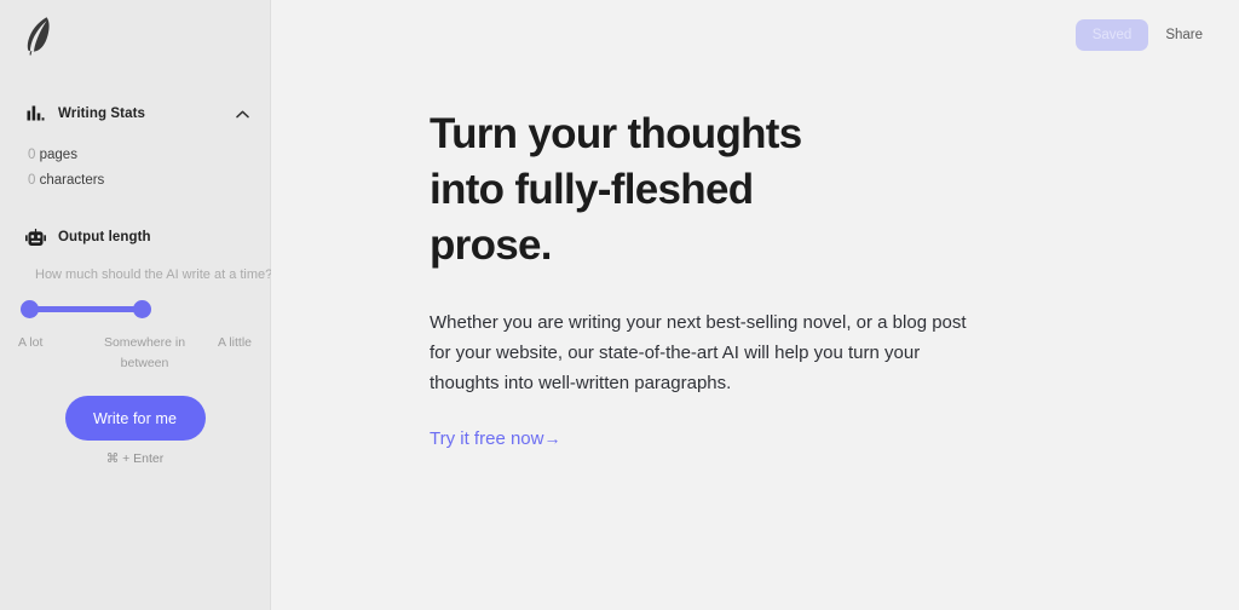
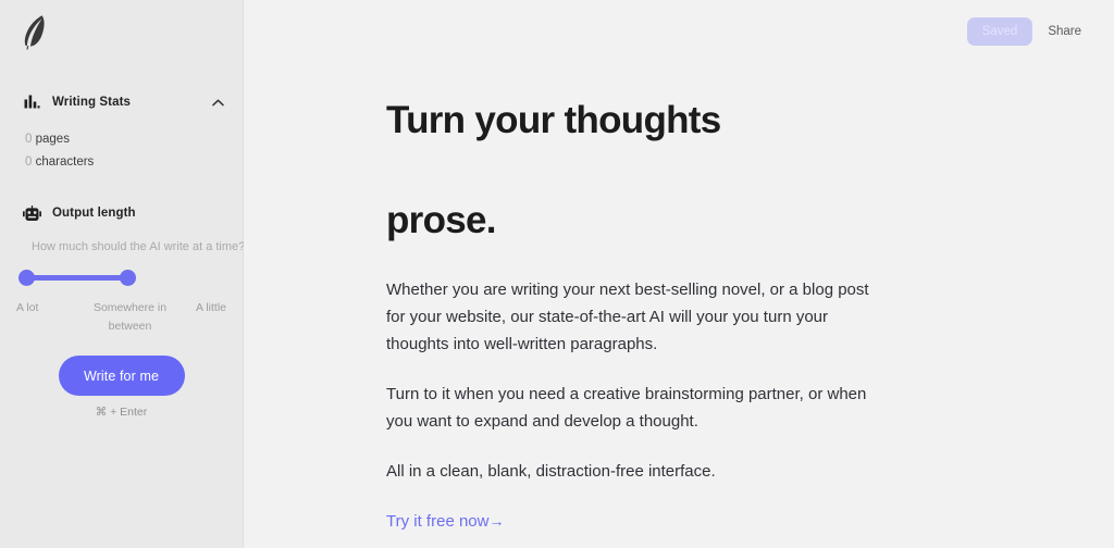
  Writing Stats
  0 pages
  0 characters
  Output length
  How much should the AI write at a time?
  A lot
  Somewhere in between
  A little
  Write for me
  ⌘ + Enter
  Saved
  Share
  Turn your thoughts
- into fully-fleshed
  prose.
- Whether you are writing your next best-selling novel, or a blog post for your website, our state-of-the-art AI will help you turn your thoughts into well-written paragraphs.
+ Whether you are writing your next best-selling novel, or a blog post for your website, our state-of-the-art AI will your you turn your thoughts into well-written paragraphs.
+ Turn to it when you need a creative brainstorming partner, or when you want to expand and develop a thought.
+ All in a clean, blank, distraction-free interface.
  Try it free now→
